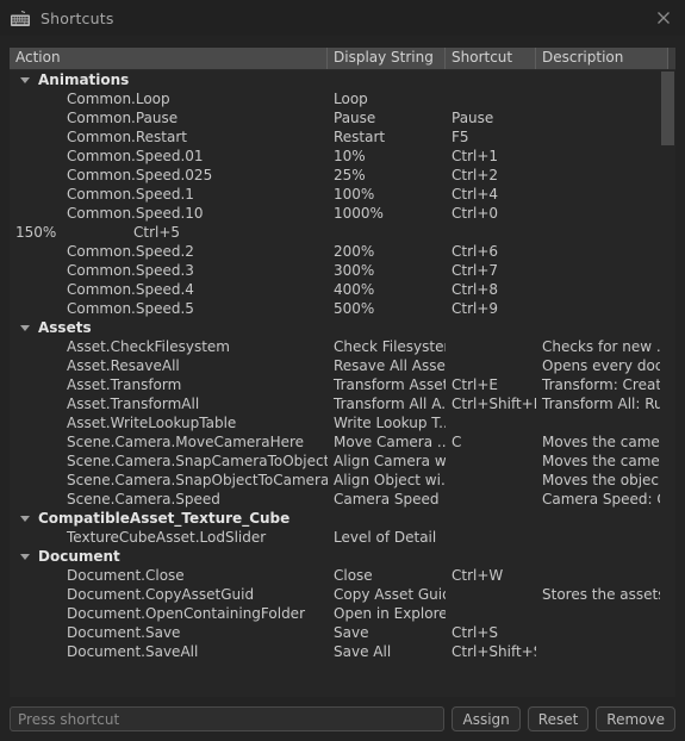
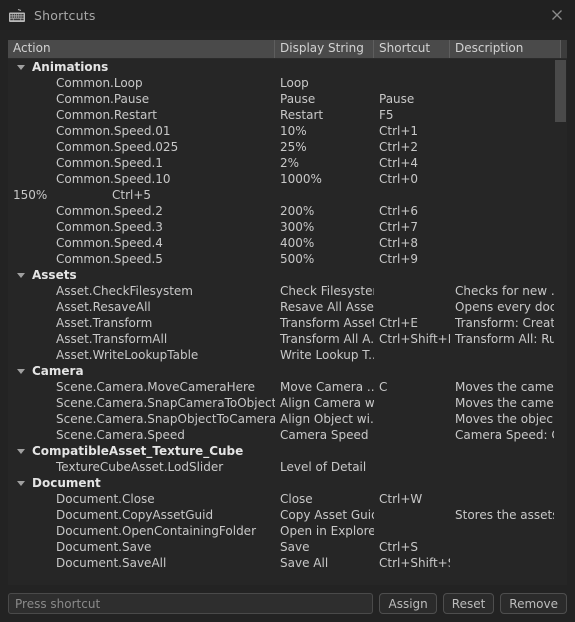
  Shortcuts
  Action
  Display String
  Shortcut
  Description
  Animations
  Common.Loop
  Loop
  Common.Pause
  Pause
  Pause
  Common.Restart
  Restart
  F5
  Common.Speed.01
  10%
  Ctrl+1
  Common.Speed.025
  25%
  Ctrl+2
  Common.Speed.1
- 100%
+ 2%
  Ctrl+4
  Common.Speed.10
  1000%
  Ctrl+0
  150%
  Ctrl+5
  Common.Speed.2
  200%
  Ctrl+6
  Common.Speed.3
  300%
  Ctrl+7
  Common.Speed.4
  400%
  Ctrl+8
  Common.Speed.5
  500%
  Ctrl+9
  Assets
  Asset.CheckFilesystem
  Check Filesyste
  Checks for new .
  Asset.ResaveAll
  Resave All Asse
  Opens every do
  Asset.Transform
  Transform Asset
  Ctrl+E
  Transform: Creat
  Asset.TransformAll
  Transform All A.
  Ctrl+Shift+
  Transform All: Ru
  Asset.WriteLookupTable
  Write Lookup T..
+ Camera
  Scene.Camera.MoveCameraHere
  Move Camera ..
  C
  Moves the came
  Scene.Camera.SnapCameraToObject
  Align Camera w
  Moves the came
  Scene.Camera.SnapObjectToCamera
  Align Object wi.
  Moves the objec
  Scene.Camera.Speed
  Camera Speed
  Camera Speed:
  CompatibleAsset_Texture_Cube
  TextureCubeAsset.LodSlider
  Level of Detail
  Document
  Document.Close
  Close
  Ctrl+W
  Document.CopyAssetGuid
  Copy Asset Gui
  Stores the asset
  Document.OpenContainingFolder
  Open in Explore
  Document.Save
  Save
  Ctrl+S
  Document.SaveAll
  Save All
  Ctrl+Shift+
  Press shortcut
  Assign
  Reset
  Remove
